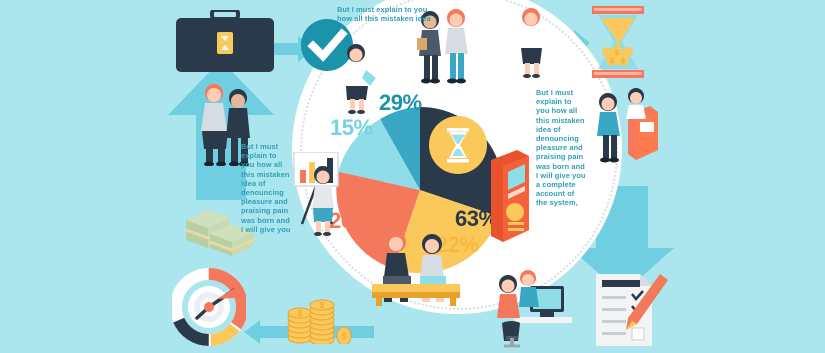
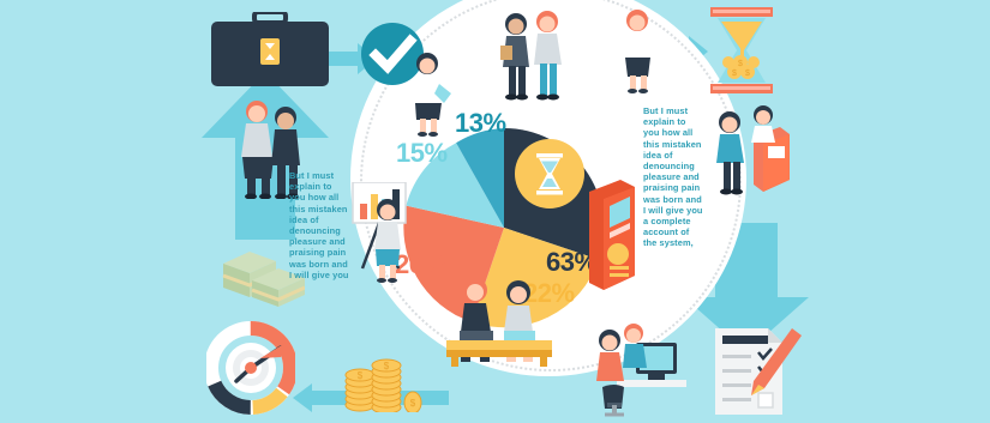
- 29%
+ 13%
  15%
  20%
  63%
  $
  $
  $
- But I must explain to you
- how all this mistaken idea
  But I must
  explain to
  you how all
  this mistaken
  idea of
  denouncing
  pleasure and
  praising pain
  was born and
  I will give you
  But I must
  explain to
  you how all
  this mistaken
  idea of
  denouncing
  pleasure and
  praising pain
  was born and
  I will give you
  a complete
  account of
  the system,
